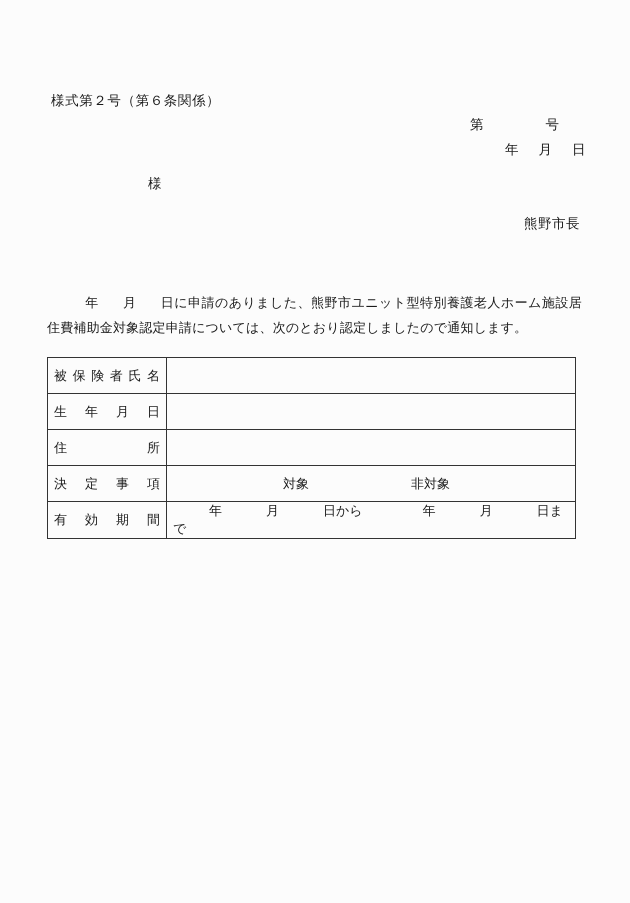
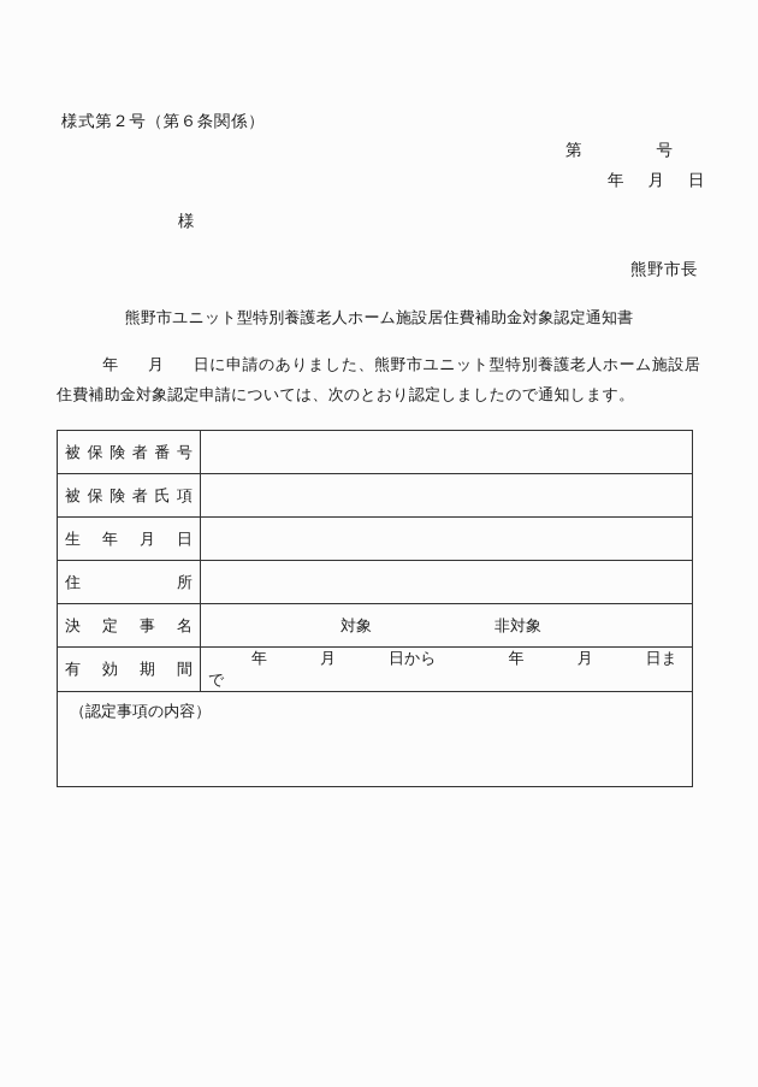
  様式第２号（第６条関係）
  第 号
  年 月 日
  様
  熊野市長
+ 熊野市ユニット型特別養護老人ホーム施設居住費補助金対象認定通知書
  年 月 日に申請のありました、熊野市ユニット型特別養護老人ホーム施設居住費補助金対象認定申請については、次のとおり認定しましたので通知します。
+ 被 保 険 者 番 号
- 被 保 険 者 氏 名
+ 被 保 険 者 氏 項
  生 年 月 日
  住 所
- 決 定 事 項	対象 非対象
+ 決 定 事 名	対象 非対象
  有 効 期 間	年 月 日から 年 月 日まで
+ （認定事項の内容）
